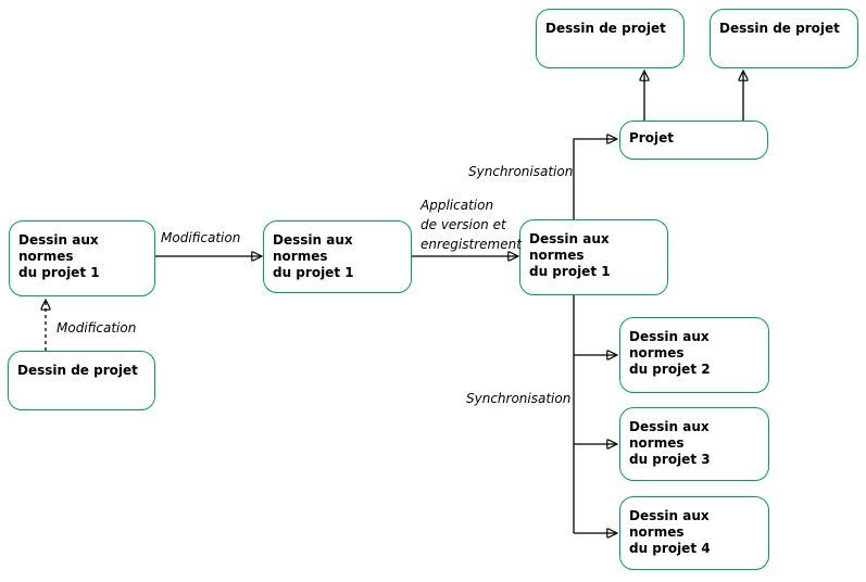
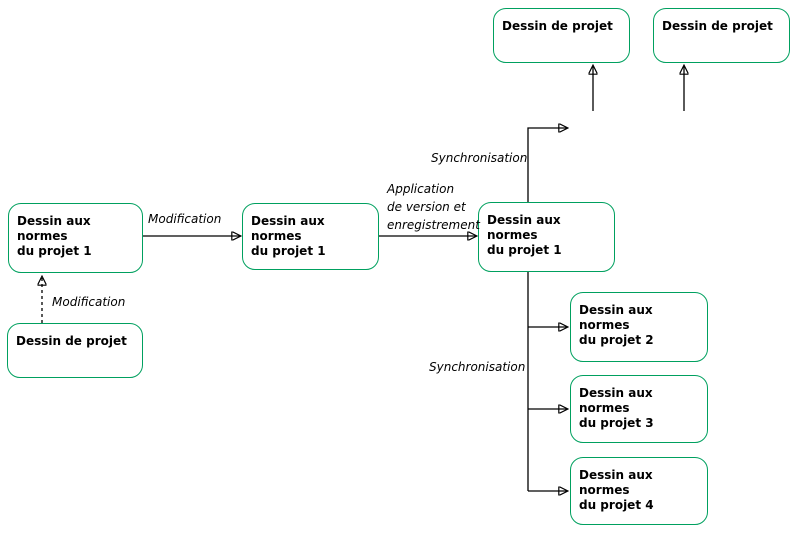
  Dessin aux normes
  du projet 1
  Dessin de projet
  Dessin aux normes
  du projet 1
  Dessin aux normes
  du projet 1
- Projet
  Dessin de projet
  Dessin de projet
  Dessin aux normes
  du projet 2
  Dessin aux normes
  du projet 3
  Dessin aux normes
  du projet 4
  Modification
  Modification
  Application
  de version et
  enregistrement
  Synchronisation
  Synchronisation
